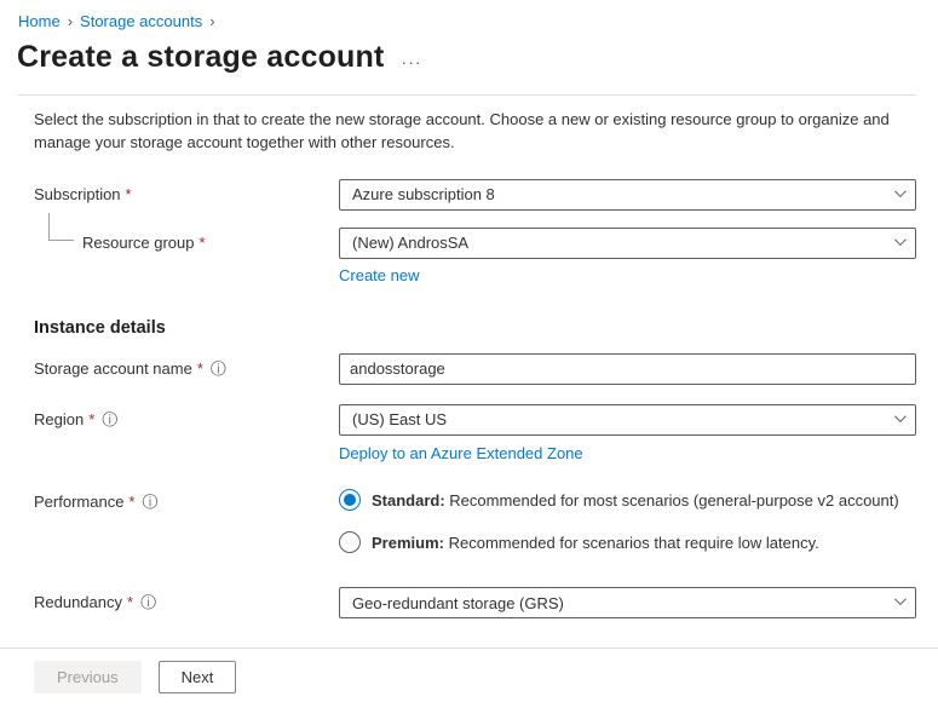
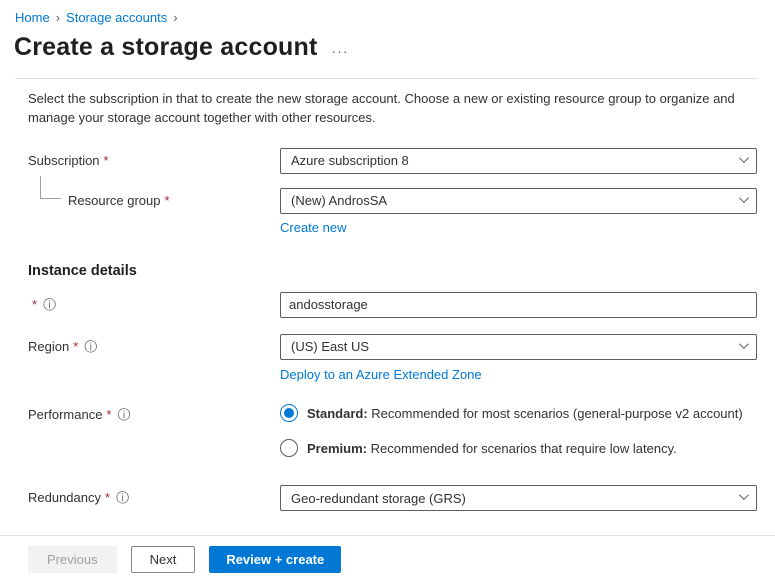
  Home
  ›
  Storage accounts
  ›
  Create a storage account
  ···
  Select the subscription in that to create the new storage account. Choose a new or existing resource group to organize and manage your storage account together with other resources.
  Subscription
  *
  Azure subscription 8
  Resource group
  *
  (New) AndrosSA
  Create new
  Instance details
- Storage account name
  *
  ⓘ
  andosstorage
  Region
  *
  ⓘ
  (US) East US
  Deploy to an Azure Extended Zone
  Performance
  *
  ⓘ
  Standard: Recommended for most scenarios (general-purpose v2 account)
  Premium: Recommended for scenarios that require low latency.
  Redundancy
  *
  ⓘ
  Geo-redundant storage (GRS)
  Previous
  Next
+ Review + create
